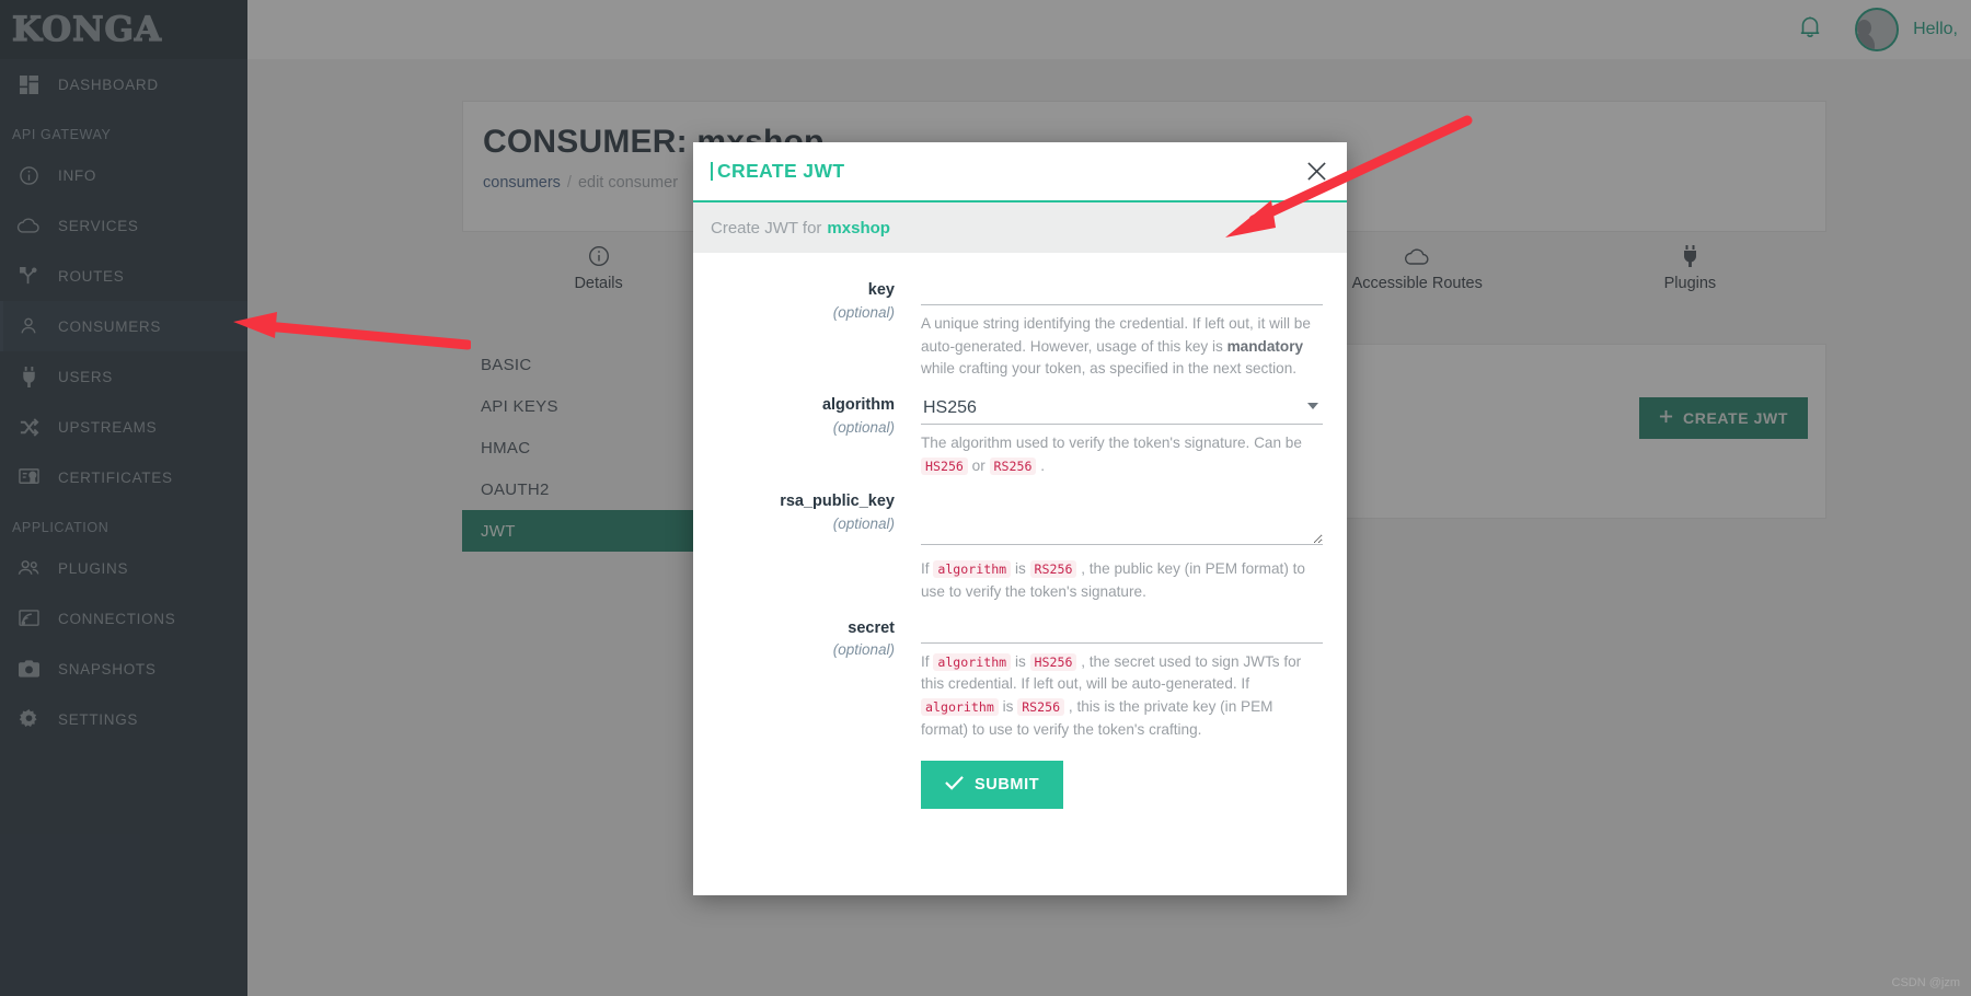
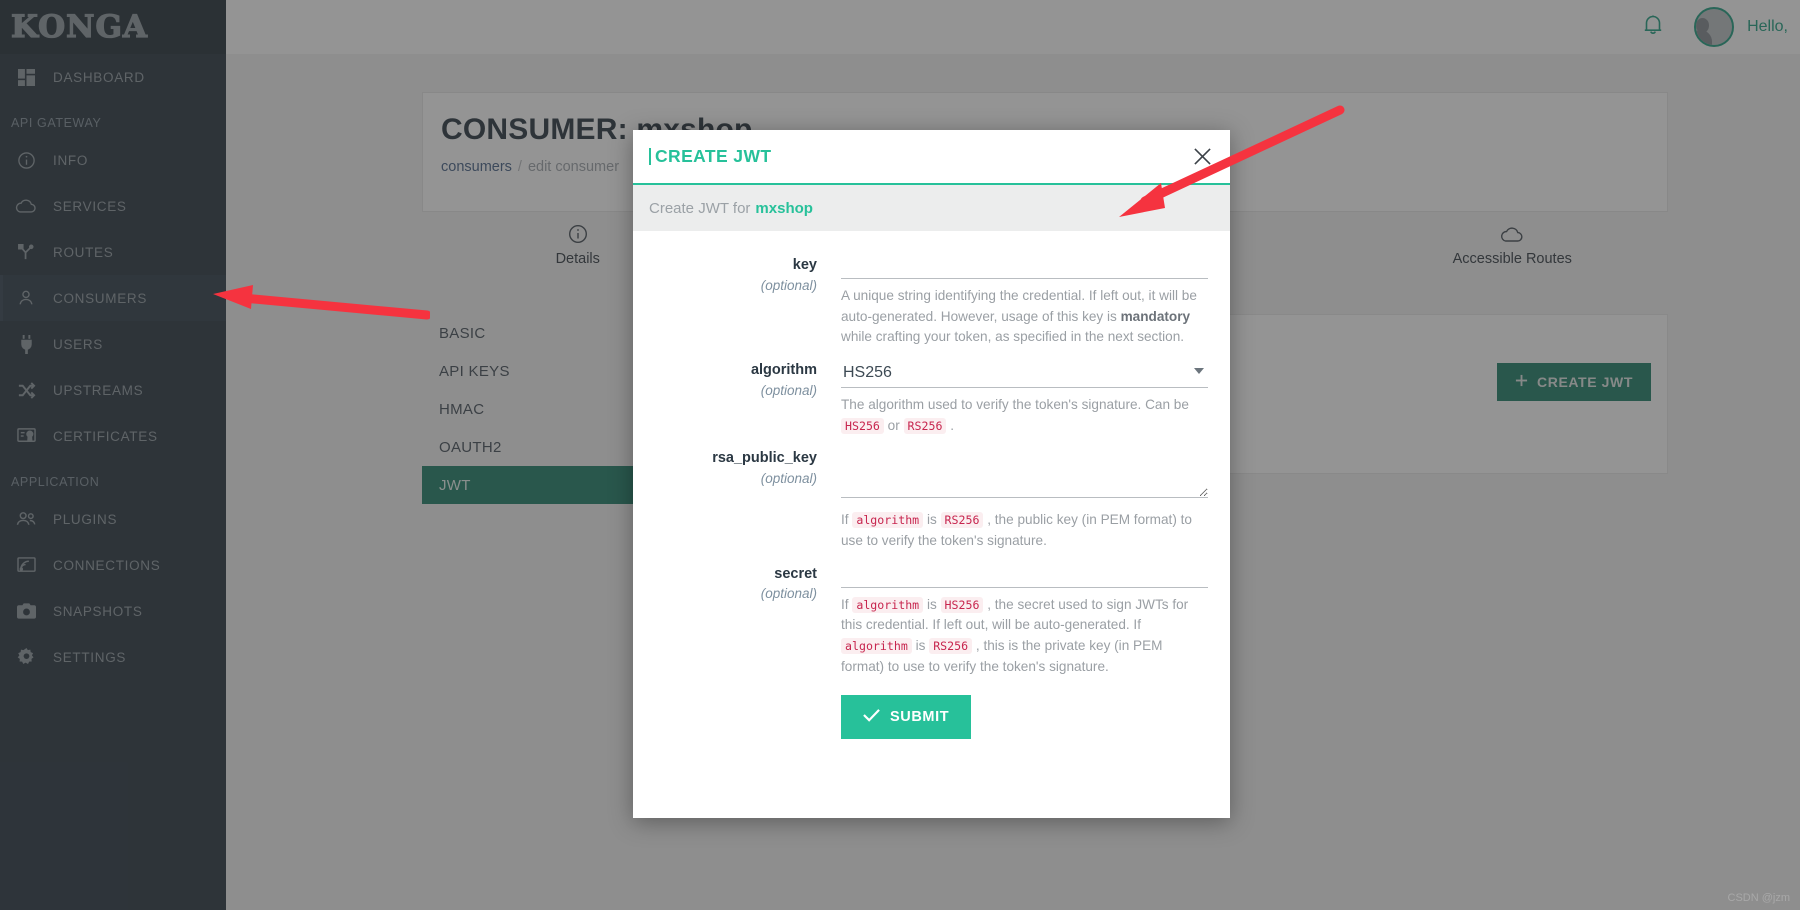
  KONGA
  DASHBOARD
  API GATEWAY
  INFO
  SERVICES
  ROUTES
  CONSUMERS
  USERS
  UPSTREAMS
  CERTIFICATES
  APPLICATION
  PLUGINS
  CONNECTIONS
  SNAPSHOTS
  SETTINGS
  Hello,
  consumers / edit consumer
  Details
  Accessible Routes
- Plugins
  BASIC
  API KEYS
  HMAC
  OAUTH2
  JWT
  CREATE JWT
  CREATE JWT
  Create JWT for
  mxshop
  key
  (optional)
  A unique string identifying the credential. If left out, it will be auto-generated. However, usage of this key is mandatory while crafting your token, as specified in the next section.
  algorithm
  (optional)
  HS256
  The algorithm used to verify the token's signature. Can be HS256 or RS256 .
  rsa_public_key
  (optional)
  If algorithm is RS256 , the public key (in PEM format) to use to verify the token's signature.
  secret
  (optional)
- If algorithm is HS256 , the secret used to sign JWTs for this credential. If left out, will be auto-generated. If algorithm is RS256 , this is the private key (in PEM format) to use to verify the token's crafting.
+ If algorithm is HS256 , the secret used to sign JWTs for this credential. If left out, will be auto-generated. If algorithm is RS256 , this is the private key (in PEM format) to use to verify the token's signature.
  SUBMIT
  CSDN @jzm
